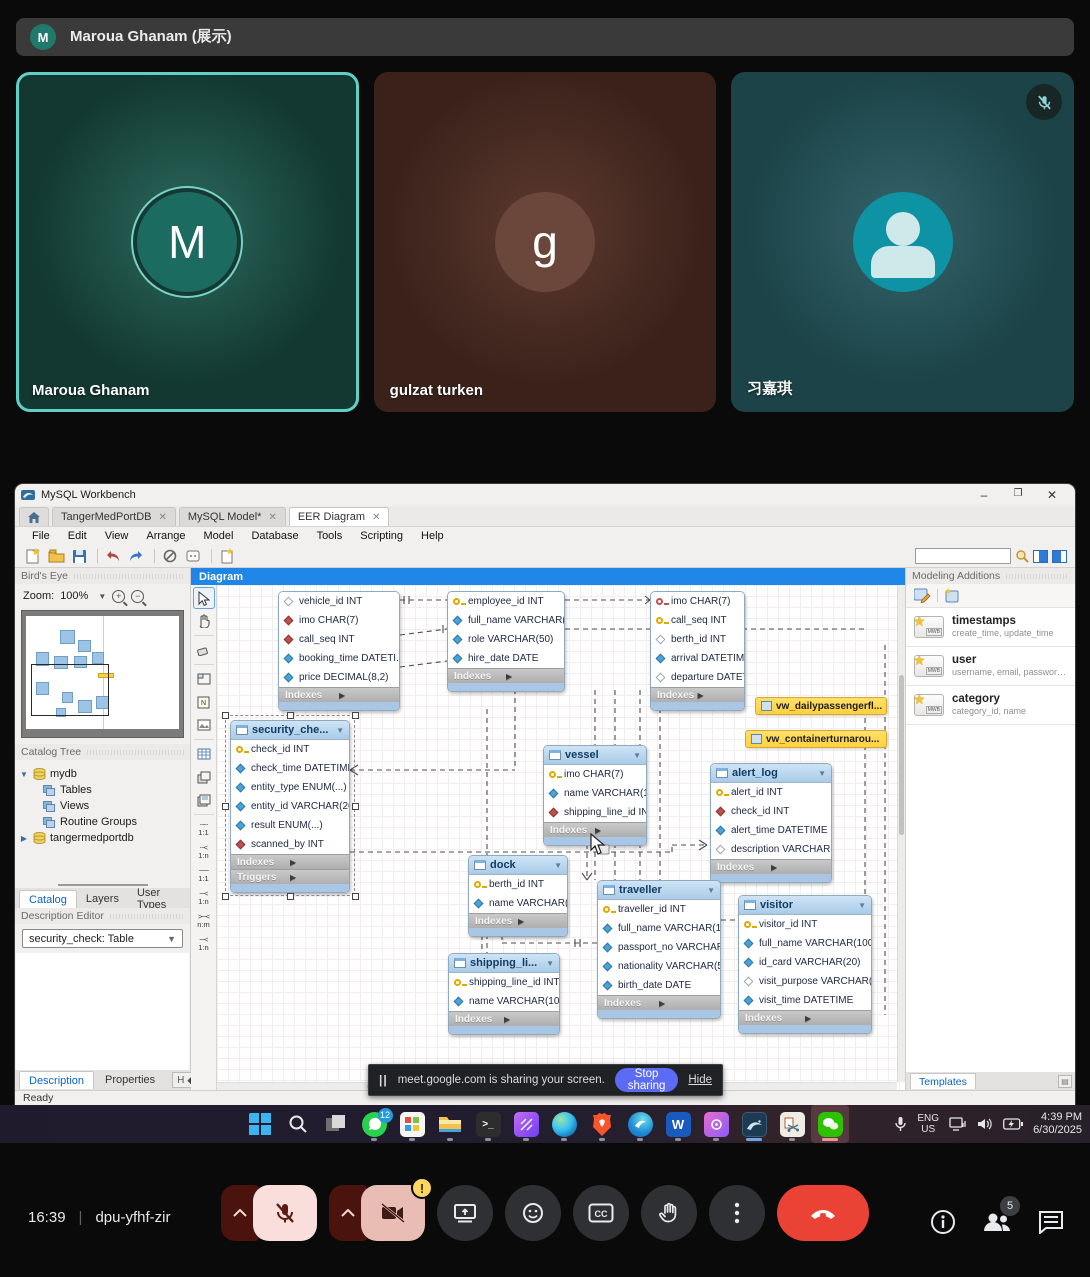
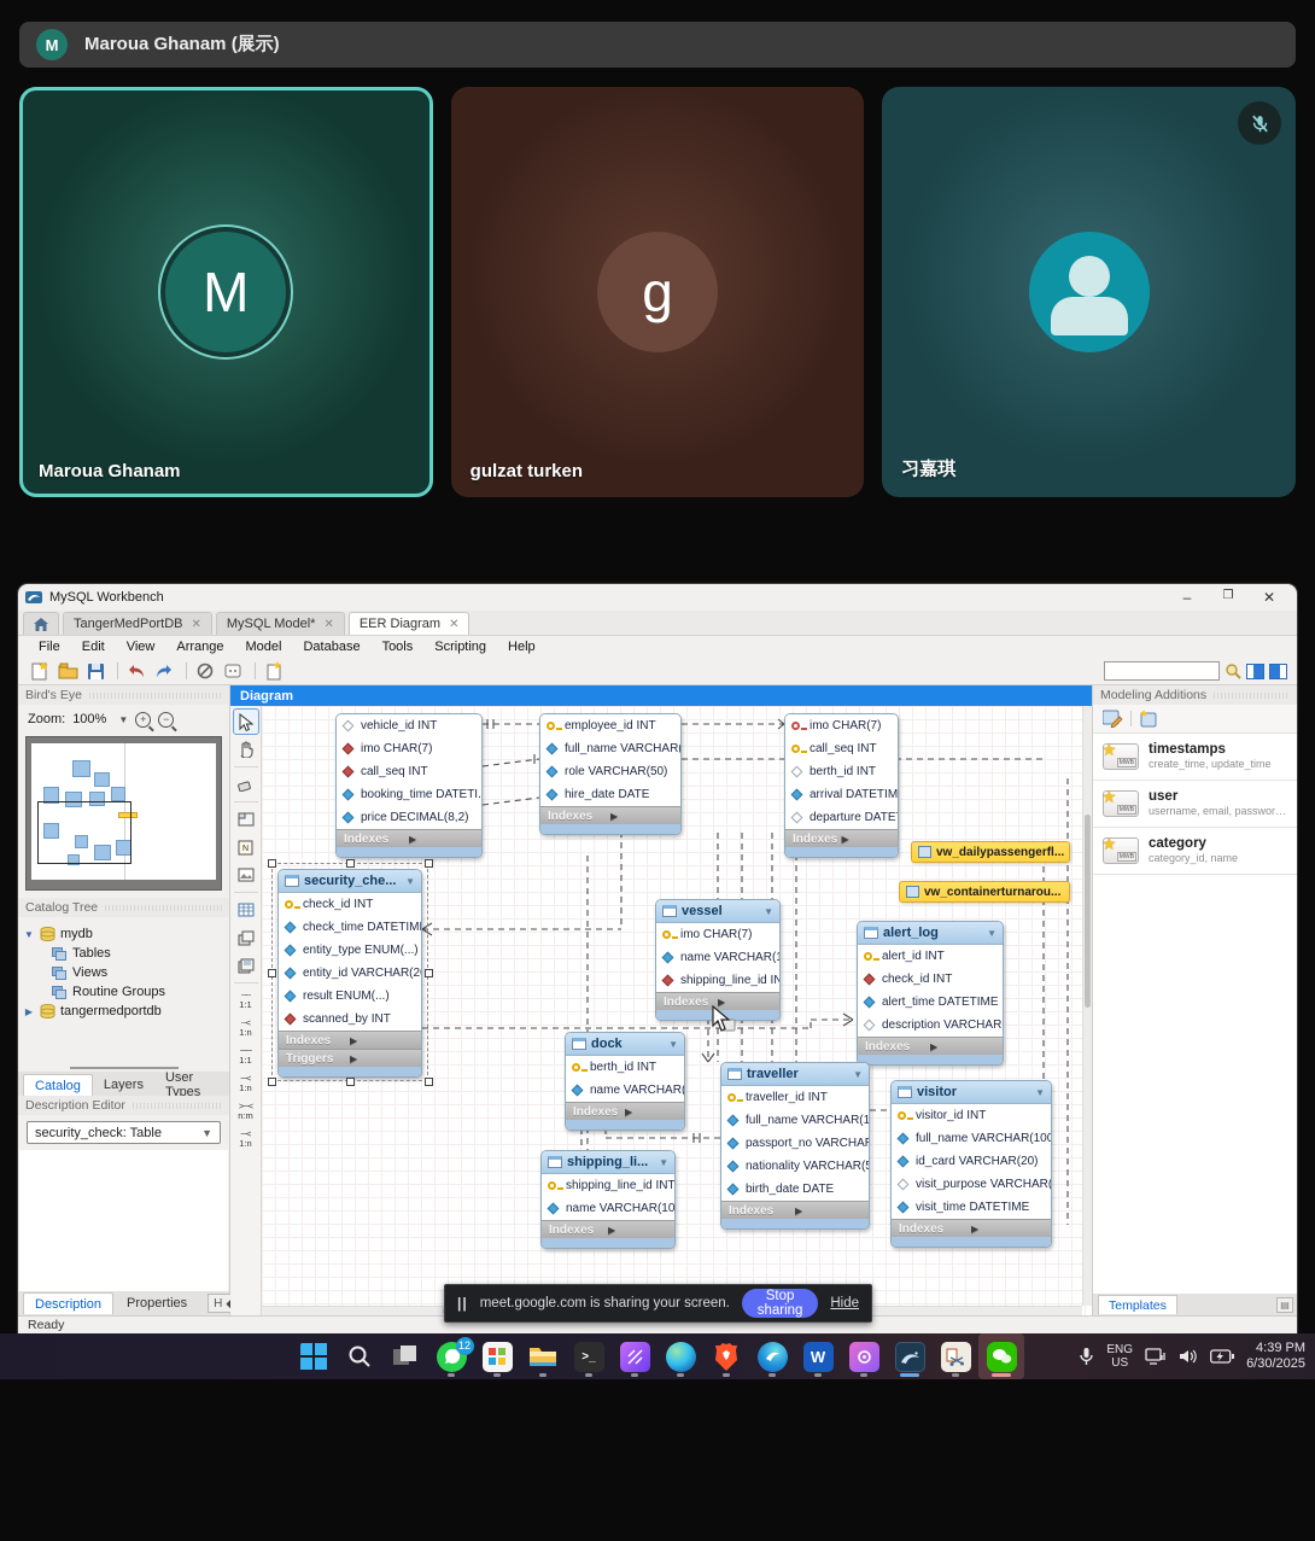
  M
  Maroua Ghanam (展示)
  M
  Maroua Ghanam
  g
  gulzat turken
  习嘉琪
  MySQL Workbench
  –
  ❐
  ✕
  TangerMedPortDB
  ✕
  MySQL Model*
  ✕
  EER Diagram
  ✕
  File
  Edit
  View
  Arrange
  Model
  Database
  Tools
  Scripting
  Help
  Bird's Eye
  Zoom:
  100%
  ▼
  +
  −
  Catalog Tree
  ▼
  mydb
  Tables
  Views
  Routine Groups
  ▶
  tangermedportdb
  Catalog
  Layers
  User Types
  Description Editor
  security_check: Table
  ▼
  Description
  Properties
  H
  Diagram
  ┄┄
  1:1
  ┄<
  1:n
  ──
  1:1
  ─<
  1:n
  >─<
  n:m
  ─<
  1:n
  vehicle_id INT
  imo CHAR(7)
  call_seq INT
  booking_time DATETI.
  price DECIMAL(8,2)
  Indexes
  ▶
  employee_id INT
  full_name VARCHAR(
  role VARCHAR(50)
  hire_date DATE
  Indexes
  ▶
  imo CHAR(7)
  call_seq INT
  berth_id INT
  arrival DATETIM
  departure DATE
  Indexes
  ▶
  security_che...
  ▼
  check_id INT
  check_time DATETIM
  entity_type ENUM(...)
  entity_id VARCHAR(2
  result ENUM(...)
  scanned_by INT
  Indexes
  ▶
  Triggers
  ▶
  vessel
  ▼
  imo CHAR(7)
  name VARCHAR(
  shipping_line_id IN
  Indexes
  ▶
  alert_log
  ▼
  alert_id INT
  check_id INT
  alert_time DATETIME
  description VARCHAR
  Indexes
  ▶
  dock
  ▼
  berth_id INT
  name VARCHAR(
  Indexes
  ▶
  traveller
  ▼
  traveller_id INT
  full_name VARCHAR(1
  passport_no VARCHA
  nationality VARCHAR(
  birth_date DATE
  Indexes
  ▶
  visitor
  ▼
  visitor_id INT
  full_name VARCHAR(100
  id_card VARCHAR(20)
  visit_purpose VARCHAR(
  visit_time DATETIME
  Indexes
  ▶
  shipping_li...
  ▼
  shipping_line_id INT
  name VARCHAR(10
  Indexes
  ▶
  vw_dailypassengerfl...
  vw_containerturnarou...
  Modeling Additions
  ★
  timestamps
  create_time, update_time
  ★
  user
  username, email, password, .
  ★
  category
  category_id, name
  Templates
  ▤
  Ready
  ||
  meet.google.com is sharing your screen.
  Stop sharing
  Hide
  12
  >_
  W
  ENG
  US
  4:39 PM
  6/30/2025
- 16:39
- |
- dpu-yfhf-zir
- !
- CC
- 5
